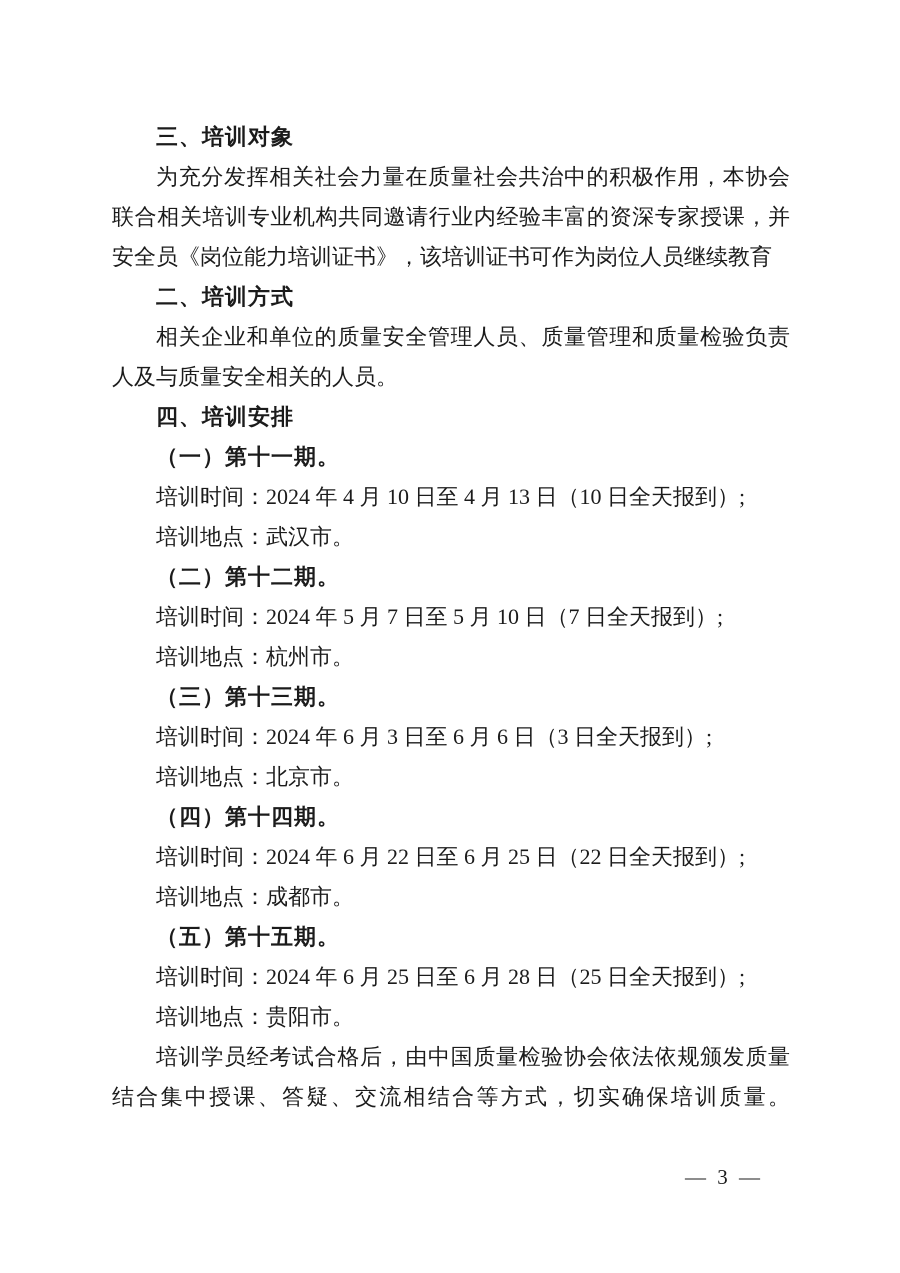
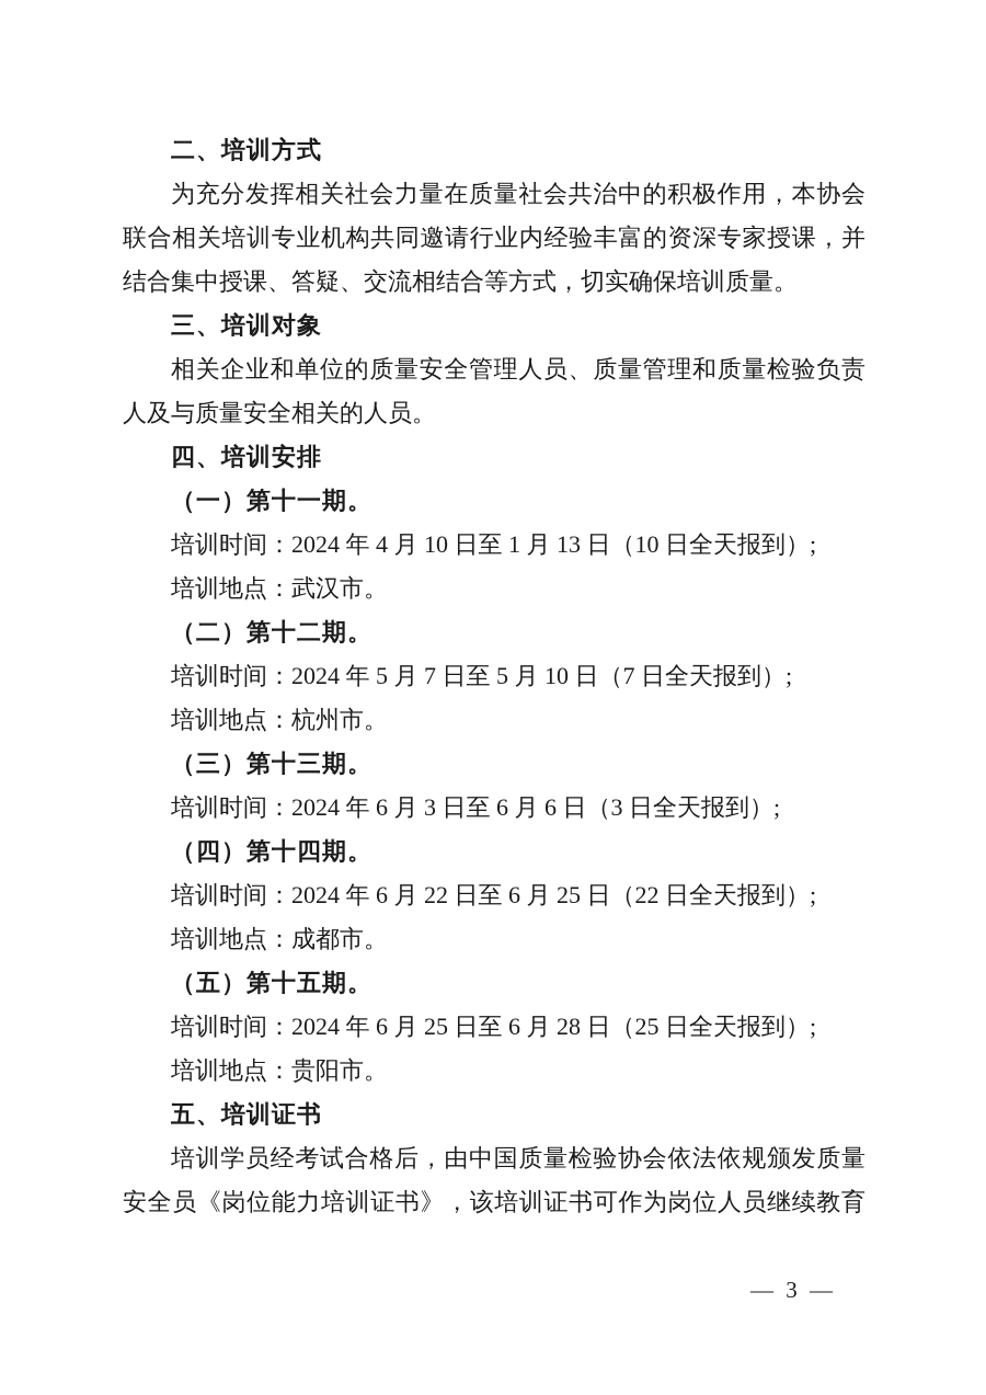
- 三、培训对象
+ 二、培训方式
  为充分发挥相关社会力量在质量社会共治中的积极作用，本协会
  联合相关培训专业机构共同邀请行业内经验丰富的资深专家授课，并
- 安全员《岗位能力培训证书》，该培训证书可作为岗位人员继续教育
+ 结合集中授课、答疑、交流相结合等方式，切实确保培训质量。
- 二、培训方式
+ 三、培训对象
  相关企业和单位的质量安全管理人员、质量管理和质量检验负责
  人及与质量安全相关的人员。
  四、培训安排
  （一）第十一期。
- 培训时间：2024 年 4 月 10 日至 4 月 13 日（10 日全天报到）;
+ 培训时间：2024 年 4 月 10 日至 1 月 13 日（10 日全天报到）;
  培训地点：武汉市。
  （二）第十二期。
  培训时间：2024 年 5 月 7 日至 5 月 10 日（7 日全天报到）;
  培训地点：杭州市。
  （三）第十三期。
  培训时间：2024 年 6 月 3 日至 6 月 6 日（3 日全天报到）;
- 培训地点：北京市。
  （四）第十四期。
  培训时间：2024 年 6 月 22 日至 6 月 25 日（22 日全天报到）;
  培训地点：成都市。
  （五）第十五期。
  培训时间：2024 年 6 月 25 日至 6 月 28 日（25 日全天报到）;
  培训地点：贵阳市。
+ 五、培训证书
  培训学员经考试合格后，由中国质量检验协会依法依规颁发质量
- 结合集中授课、答疑、交流相结合等方式，切实确保培训质量。
+ 安全员《岗位能力培训证书》，该培训证书可作为岗位人员继续教育
  — 3 —
